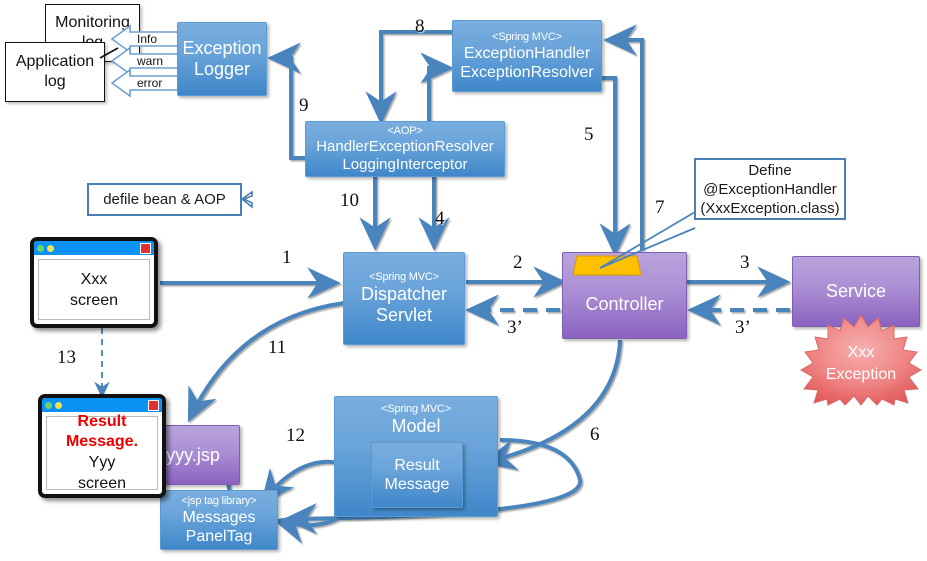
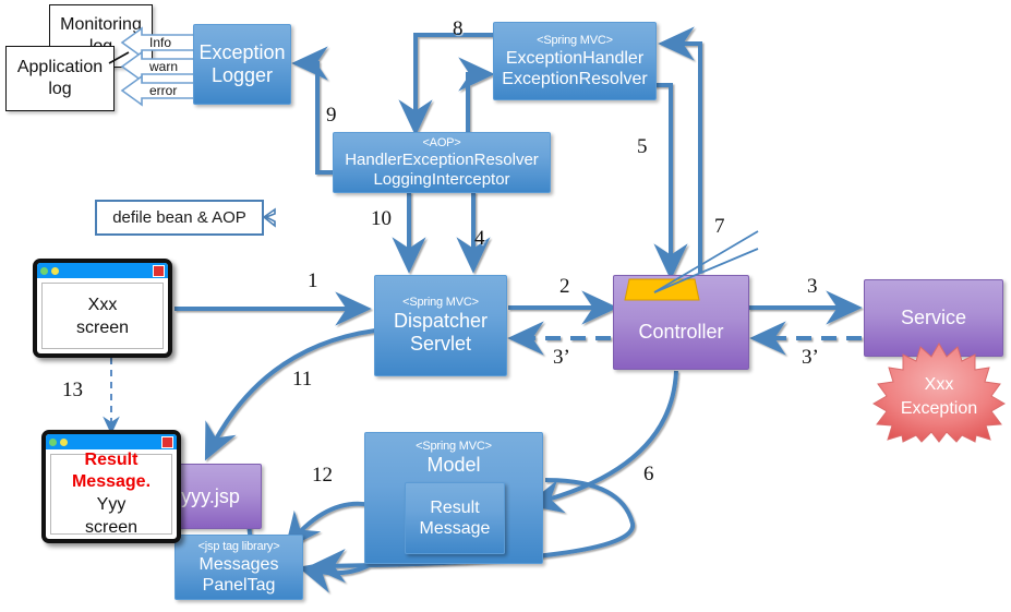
  Monitoring
  Application
  log
  Info
  warn
  error
  Exception
  Logger
  <Spring MVC>
  ExceptionHandler
  ExceptionResolver
  <AOP>
  HandlerExceptionResolver
  LoggingInterceptor
  <Spring MVC>
  Dispatcher
  Servlet
  Controller
  Service
  Xxx
  Exception
  <Spring MVC>
  Model
  Result
  Message
  yyy.jsp
  <jsp tag library>
  Messages
  PanelTag
  Xxx
  screen
  Result
  Message.
  Yyy
  screen
  defile bean & AOP
- Define
- @ExceptionHandler
- (XxxException.class)
  1
  2
  3
  3’
  3’
  4
  5
  6
  7
  8
  9
  10
  11
  12
  13
